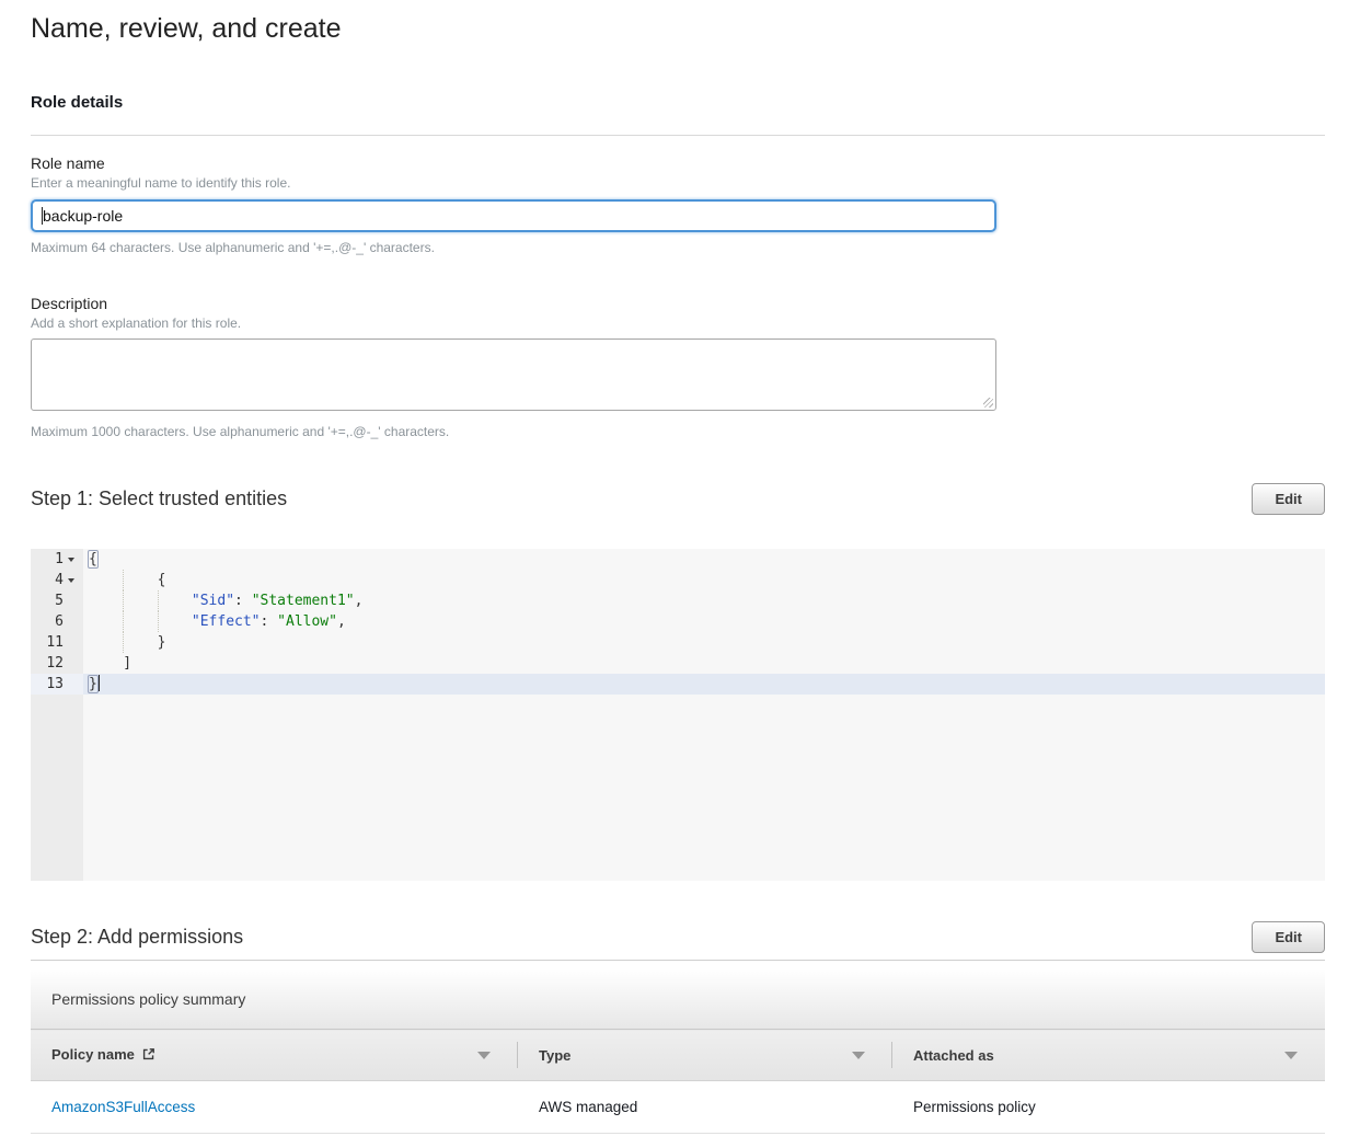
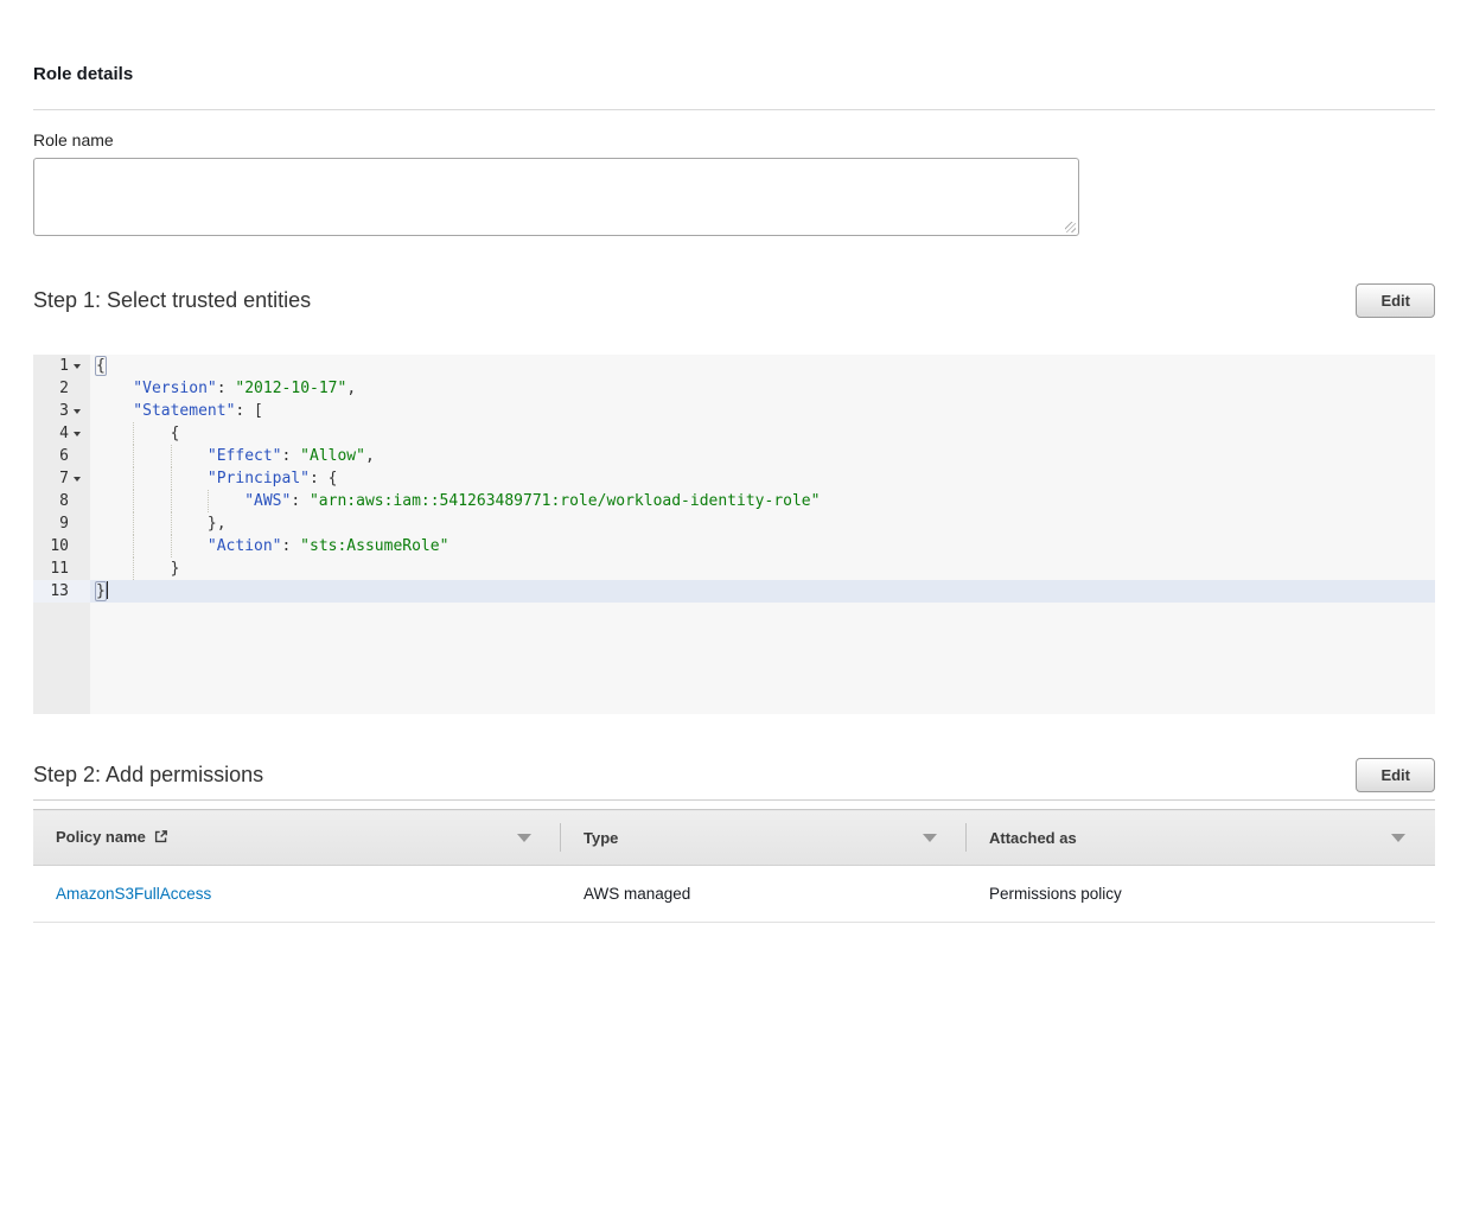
- Name, review, and create
  Role details
  Role name
- Enter a meaningful name to identify this role.
- backup-role
- Maximum 64 characters. Use alphanumeric and '+=,.@-_' characters.
- Description
- Add a short explanation for this role.
- Maximum 1000 characters. Use alphanumeric and '+=,.@-_' characters.
  Step 1: Select trusted entities
  Edit
  1
  {
+ 2
+ "Version": "2012-10-17",
+ 3
+ "Statement": [
  4
  {
- 5
- "Sid": "Statement1",
  6
  "Effect": "Allow",
+ 7
+ "Principal": {
+ 8
+ "AWS": "arn:aws:iam::541263489771:role/workload-identity-role"
+ 9
+ },
+ 10
+ "Action": "sts:AssumeRole"
  11
  }
- 12
- ]
  13
  }
  Step 2: Add permissions
  Edit
- Permissions policy summary
  Policy name	Type	Attached as
  AmazonS3FullAccess	AWS managed	Permissions policy
